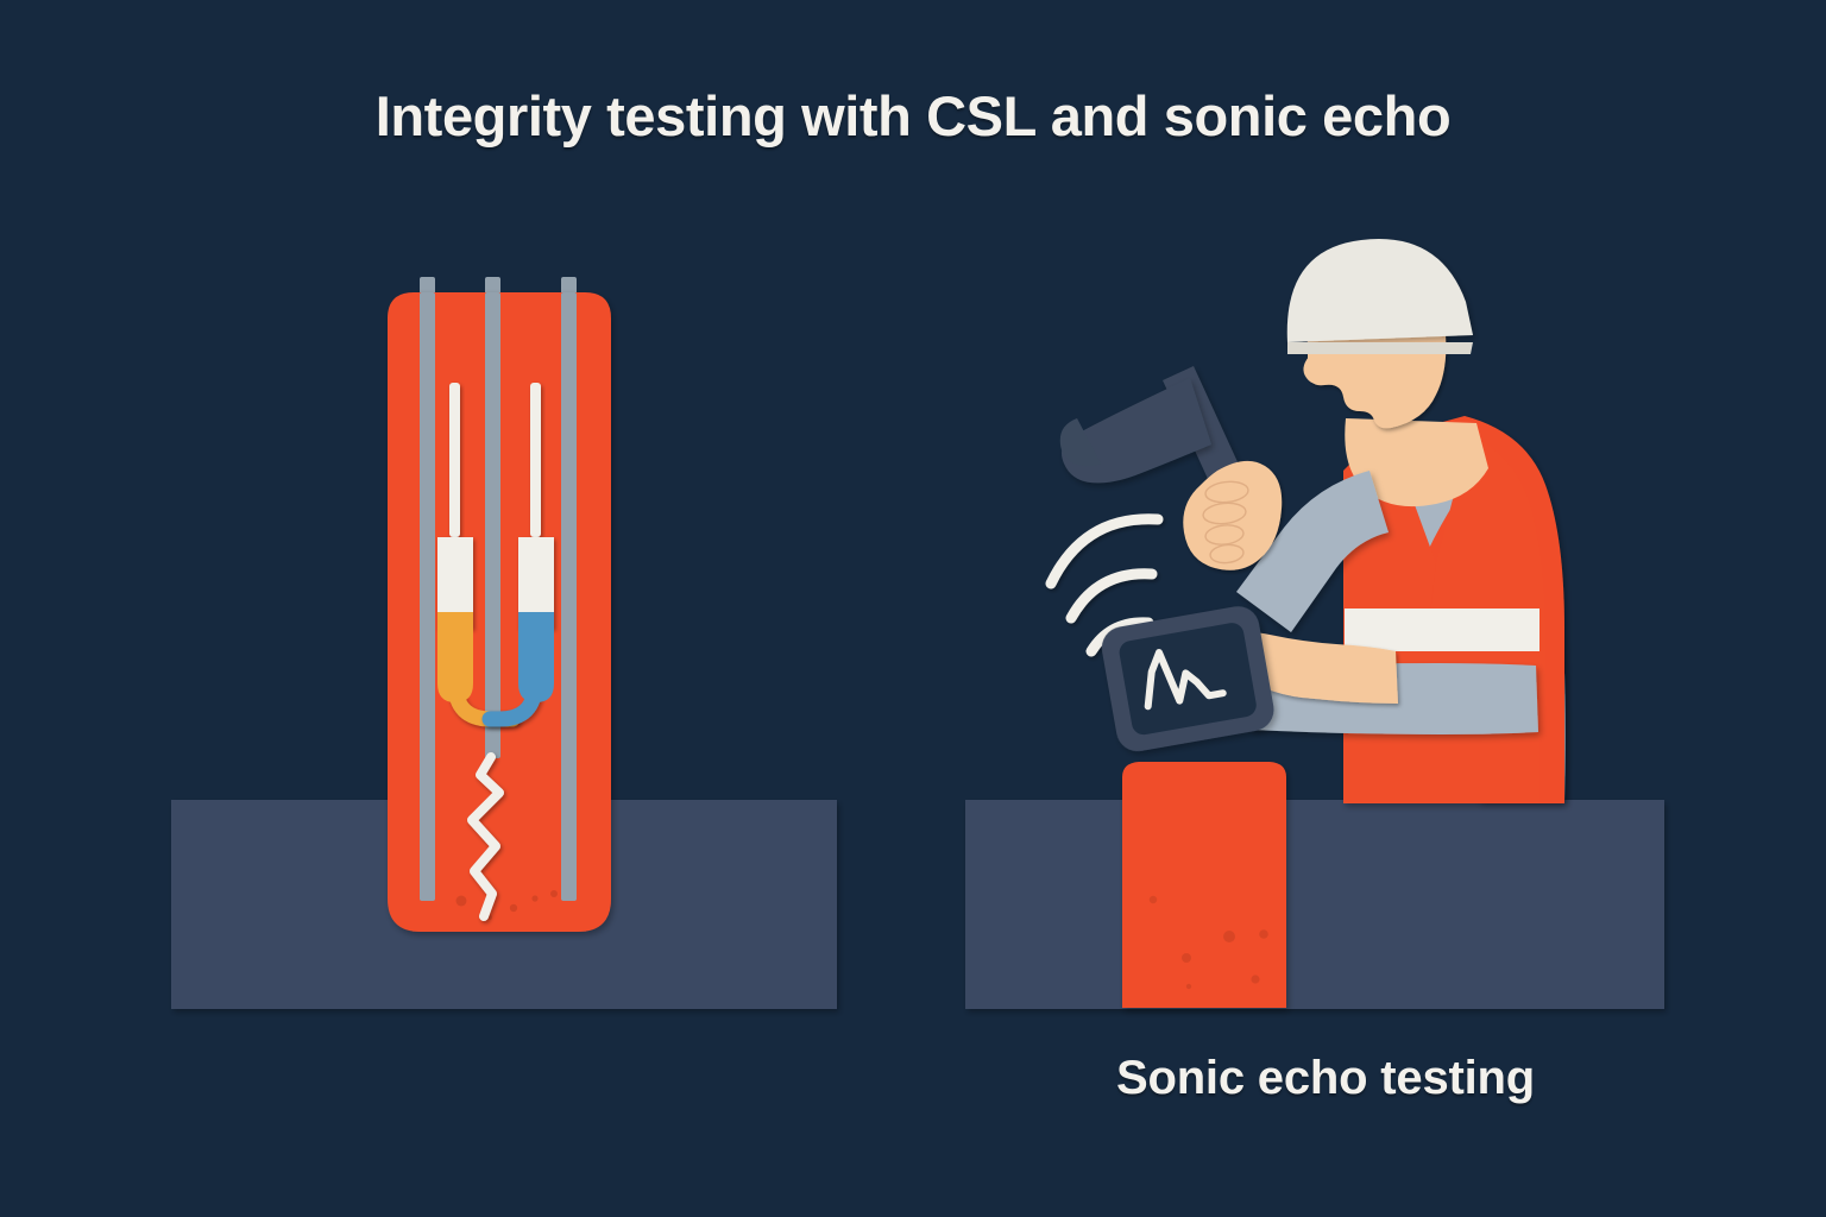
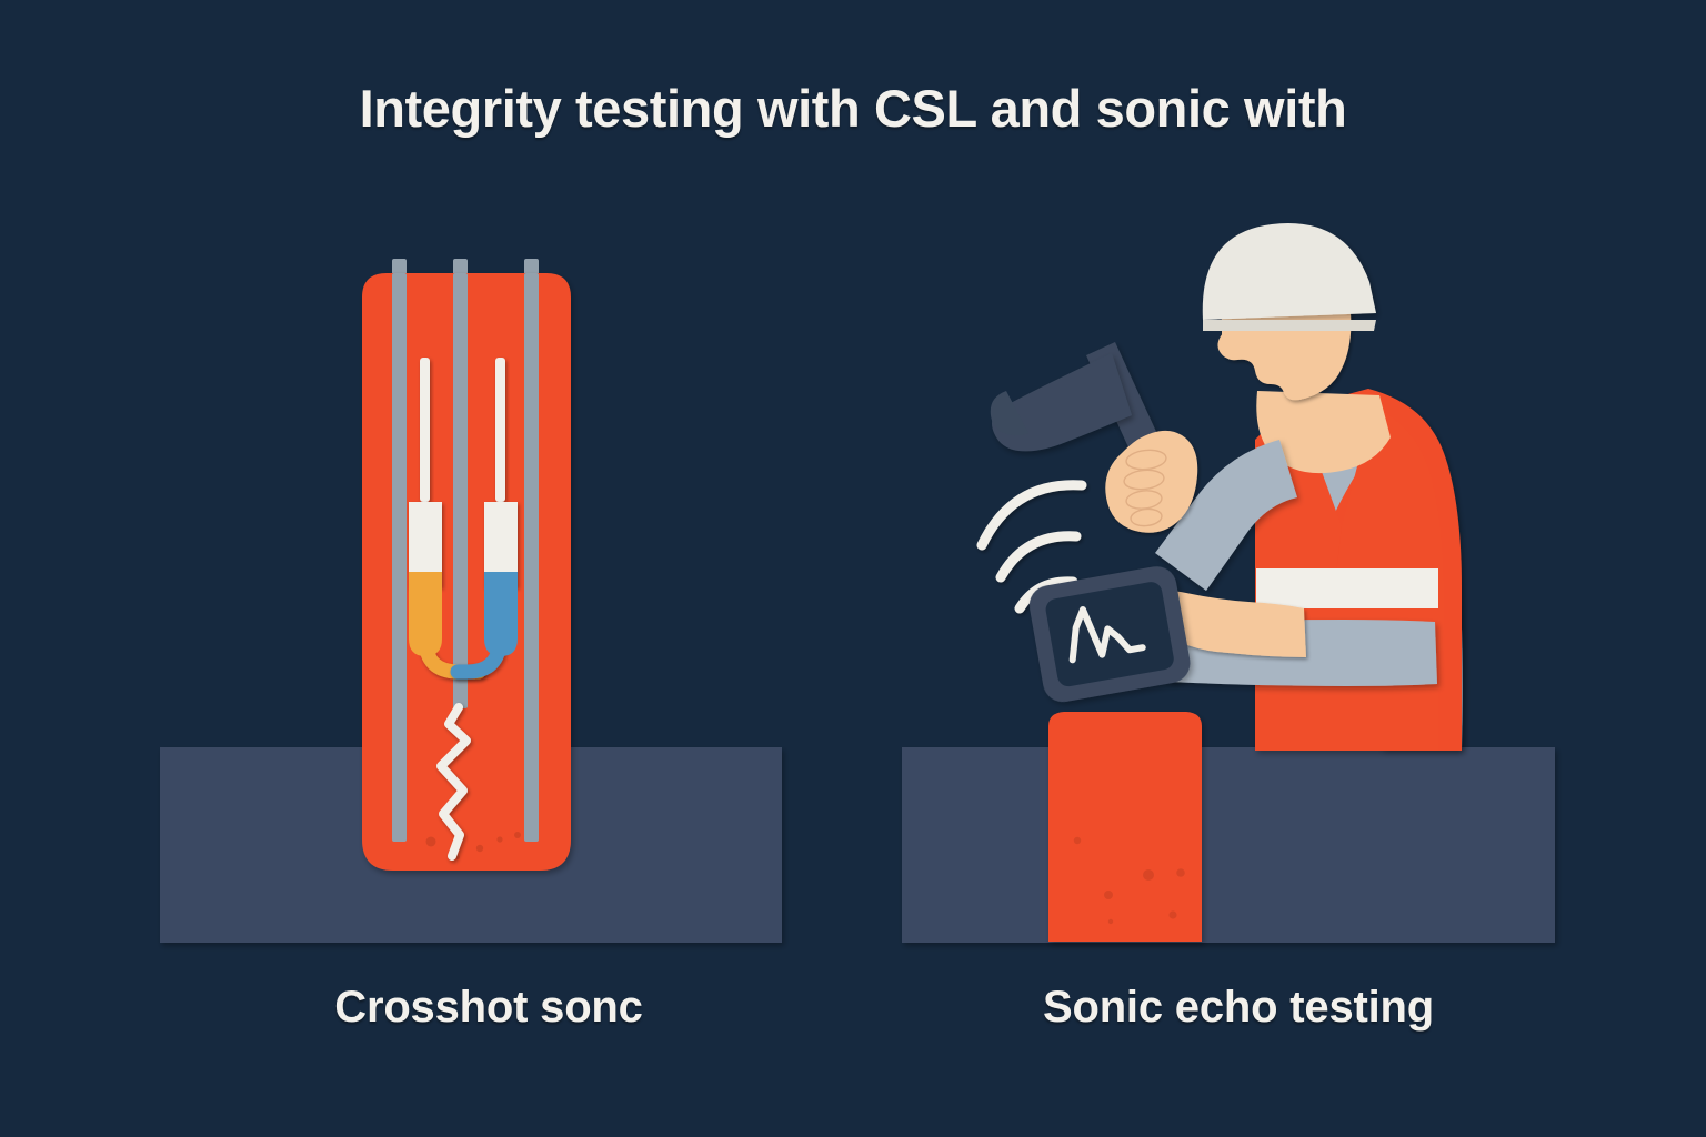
- Integrity testing with CSL and sonic echo
+ Integrity testing with CSL and sonic with
+ Crosshot sonc
  Sonic echo testing
